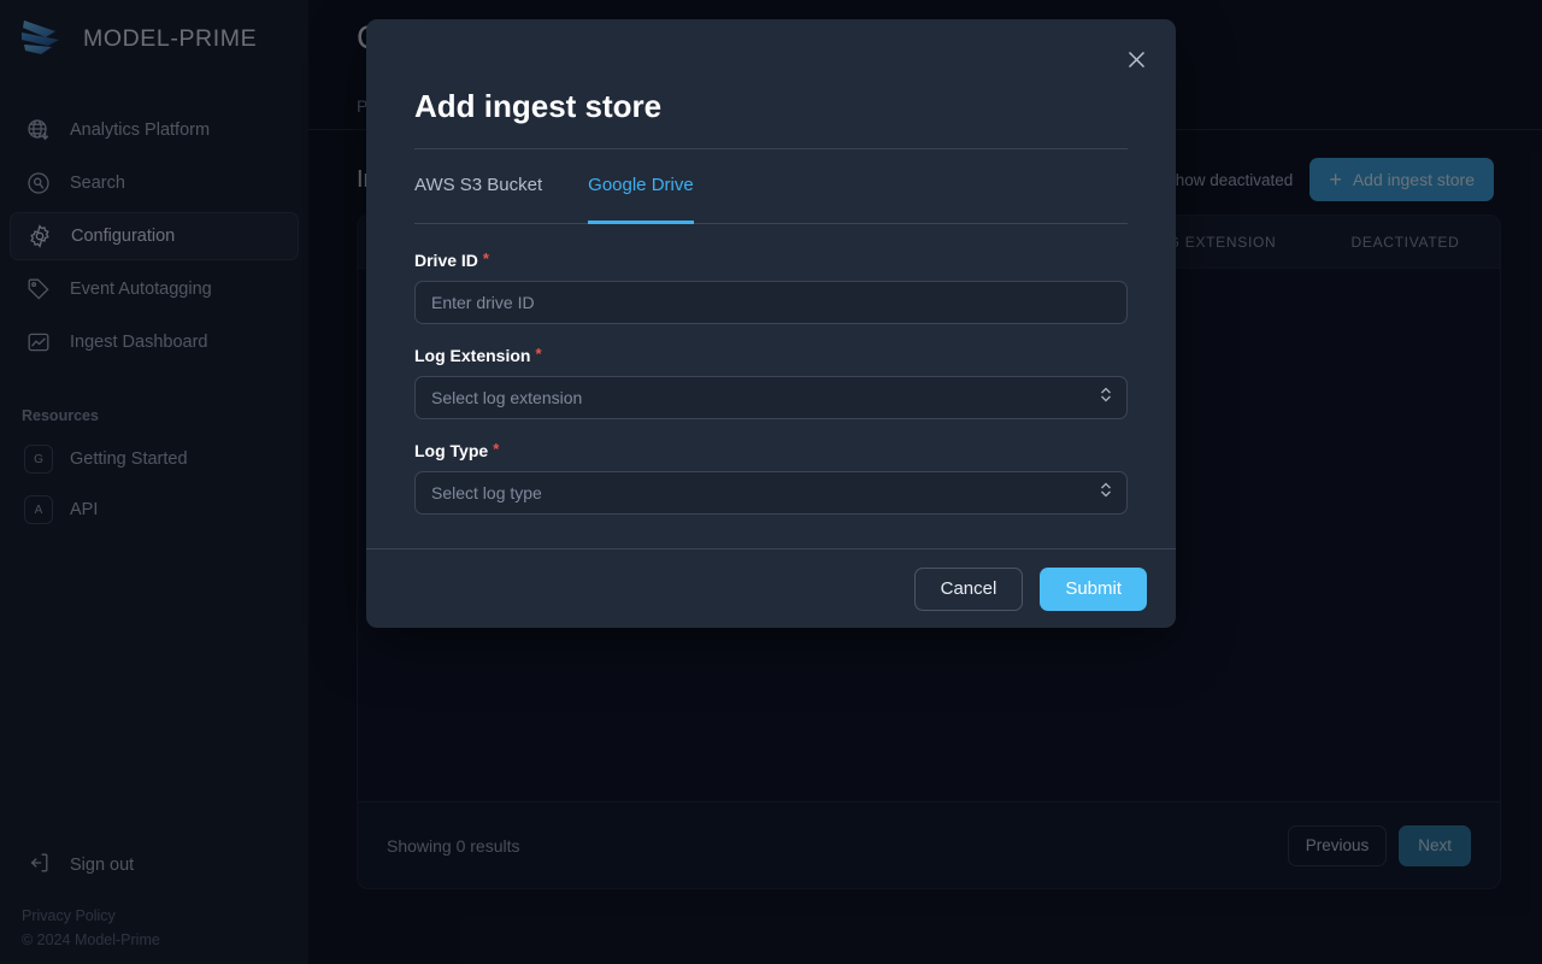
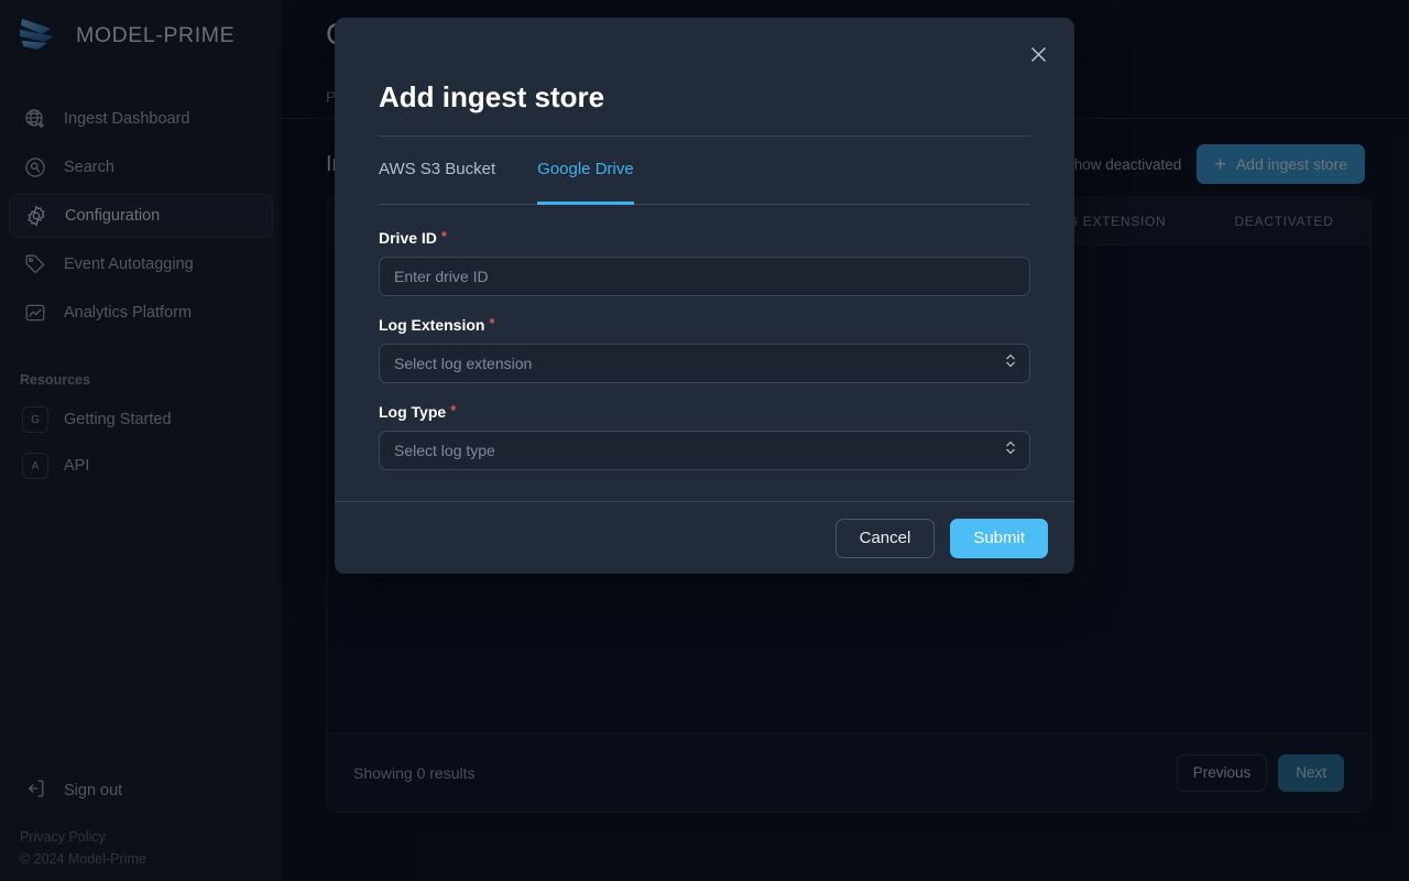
  MODEL-PRIME
- Analytics Platform
+ Ingest Dashboard
  Search
  Configuration
  Event Autotagging
- Ingest Dashboard
+ Analytics Platform
  Resources
  G
  Getting Started
  A
  API
  Sign out
  Privacy Policy
  © 2024 Model-Prime
  how deactivated
  +
  Add ingest store
  EXTENSION
  DEACTIVATED
  Showing 0 results
  Previous
  Next
  Add ingest store
  AWS S3 Bucket
  Google Drive
  Drive ID
  *
  Enter drive ID
  Log Extension
  *
  Select log extension
  Log Type
  *
  Select log type
  Cancel
  Submit
